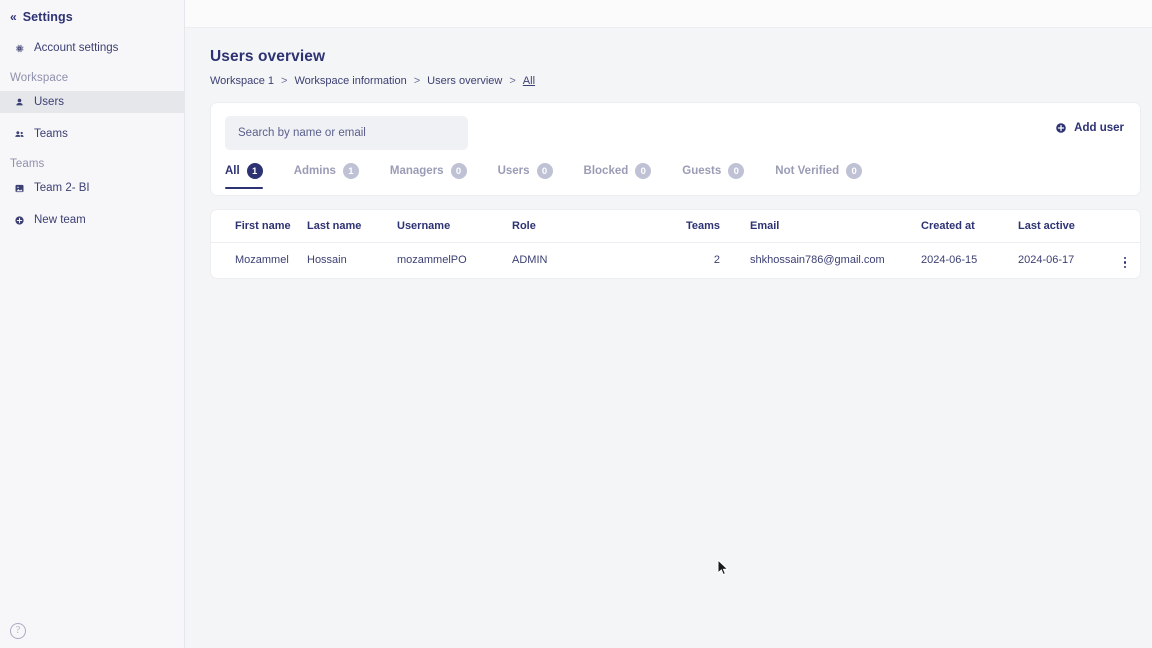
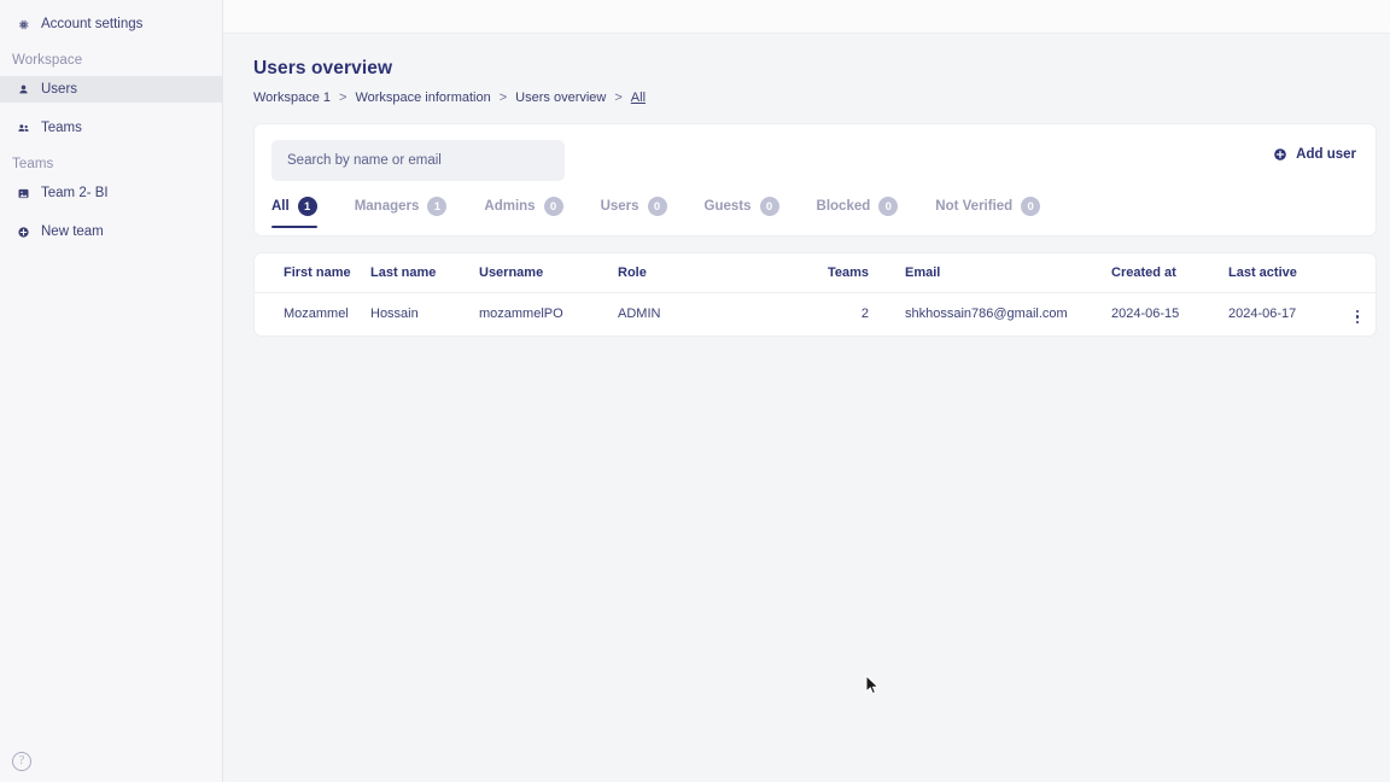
- «
- Settings
  Account settings
  Workspace
  Users
  Teams
  Teams
  Team 2- BI
  New team
  ?
  Users overview
  Workspace 1
  >
  Workspace information
  >
  Users overview
  >
  All
  Search by name or email
  Add user
  All
  1
- Admins
+ Managers
  1
- Managers
+ Admins
  0
  Users
  0
- Blocked
+ Guests
  0
- Guests
+ Blocked
  0
  Not Verified
  0
  First name	Last name	Username	Role	Teams	Email	Created at	Last active
  Mozammel	Hossain	mozammelPO	ADMIN	2	shkhossain786@gmail.com	2024-06-15	2024-06-17
